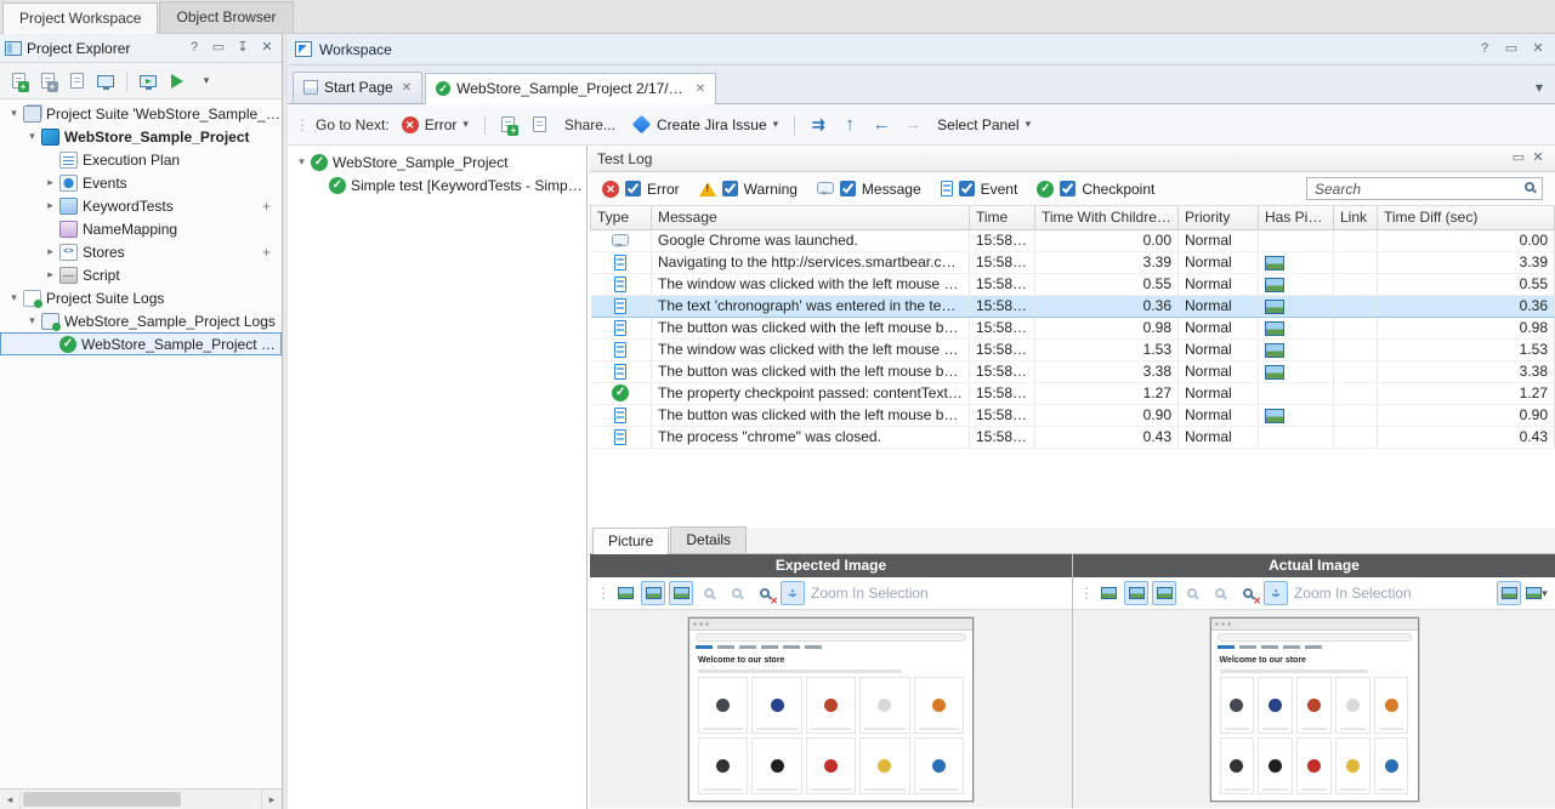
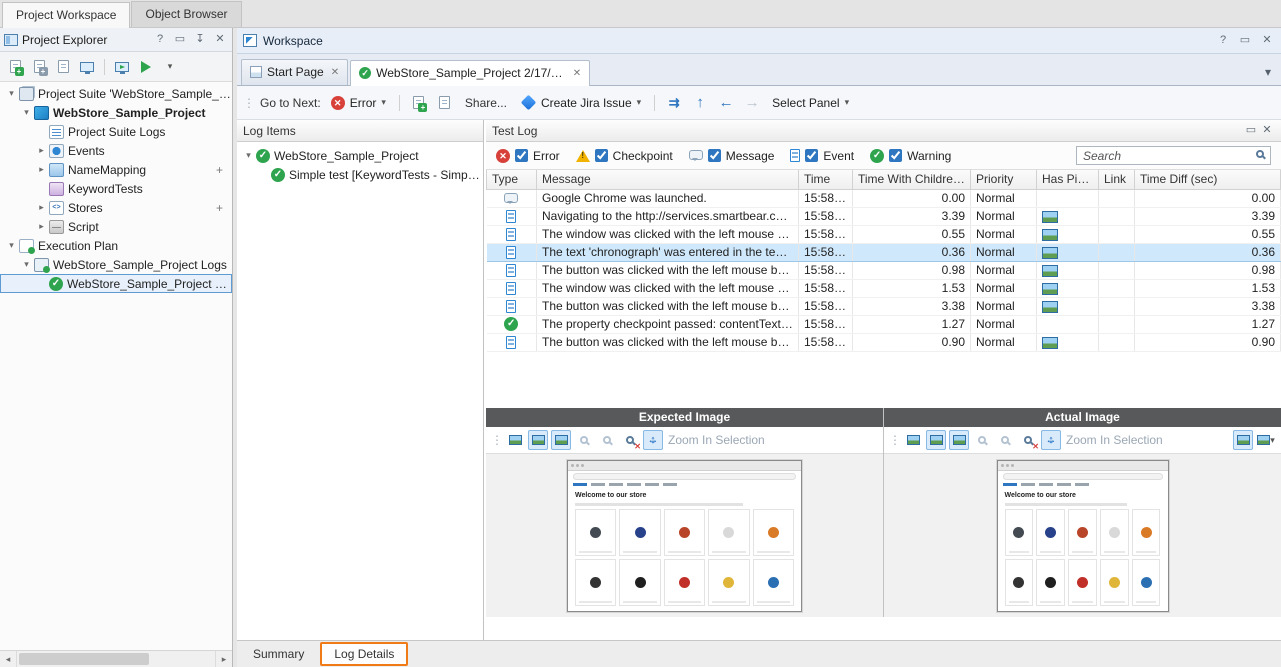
  Project Workspace
  Object Browser
  Project Explorer
  ?
  ▭
  ↧
  ✕
  ▾
  ▾
  Project Suite 'WebStore_Sample_Pr
  ▾
  WebStore_Sample_Project
- Execution Plan
+ Project Suite Logs
  ▸
  Events
  ▸
- KeywordTests
+ NameMapping
  +
- NameMapping
+ KeywordTests
  ▸
  Stores
  +
  ▸
  Script
  ▾
- Project Suite Logs
+ Execution Plan
  ▾
  WebStore_Sample_Project Logs
  WebStore_Sample_Project 2/1
  ◂
  ▸
  Workspace
  ?
  ▭
  ✕
  Start Page
  ✕
  ✓
  WebStore_Sample_Project 2/17/20
  ✕
  ▾
  ⋮
  Go to Next:
  Error
  ▾
  Share...
  Create Jira Issue
  ▾
  ⇉
  ↑
  ←
  →
  Select Panel
  ▾
+ Log Items
  ▾
  WebStore_Sample_Project
  Simple test [KeywordTests - Simple.
  Test Log
  ▭
  ✕
  Error
- Warning
+ Checkpoint
  Message
  Event
- Checkpoint
+ Warning
  Search
  Type	Message	Time	Time With Children (s	Priority	Has Pictur	Link	Time Diff (sec)
  	Google Chrome was launched.	15:58:26	0.00	Normal			0.00
  	Navigating to the http://services.smartbear.com/s	15:58:30	3.39	Normal			3.39
  	The window was clicked with the left mouse butt	15:58:30	0.55	Normal			0.55
  	The text 'chronograph' was entered in the text e	15:58:31	0.36	Normal			0.36
  	The button was clicked with the left mouse butto	15:58:32	0.98	Normal			0.98
  	The window was clicked with the left mouse butt	15:58:33	1.53	Normal			1.53
  	The button was clicked with the left mouse butto	15:58:37	3.38	Normal			3.38
  	The property checkpoint passed: contentText eq	15:58:38	1.27	Normal			1.27
  	The button was clicked with the left mouse butto	15:58:39	0.90	Normal			0.90
- 	The process "chrome" was closed.	15:58:39	0.43	Normal			0.43
- Picture
- Details
  Expected Image
  ⋮
  ✕
  Zoom In Selection
  Actual Image
  ⋮
  ✕
  Zoom In Selection
  ▾
+ Summary
+ Log Details
